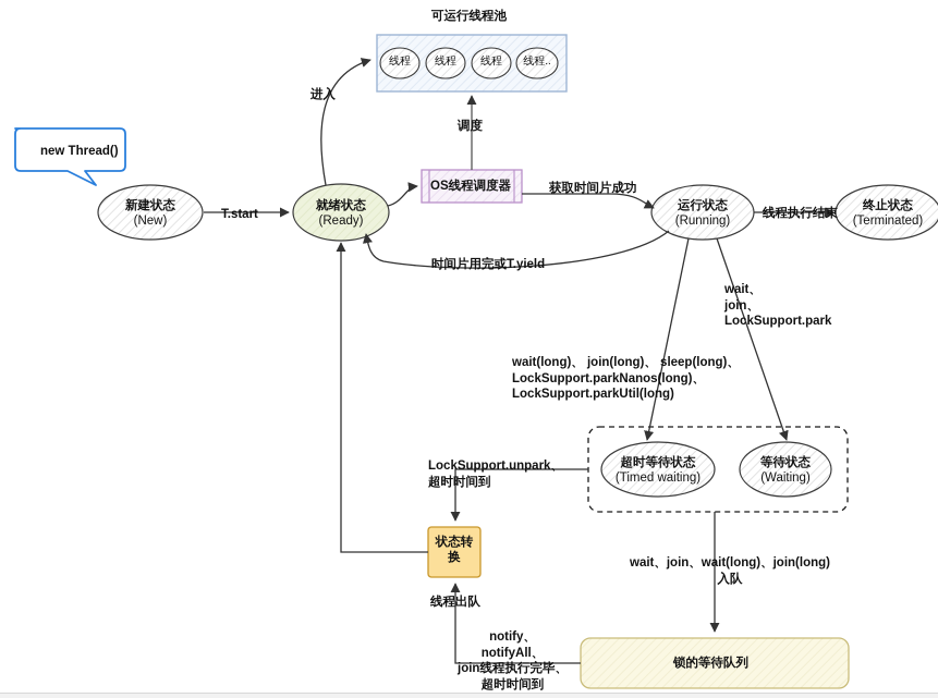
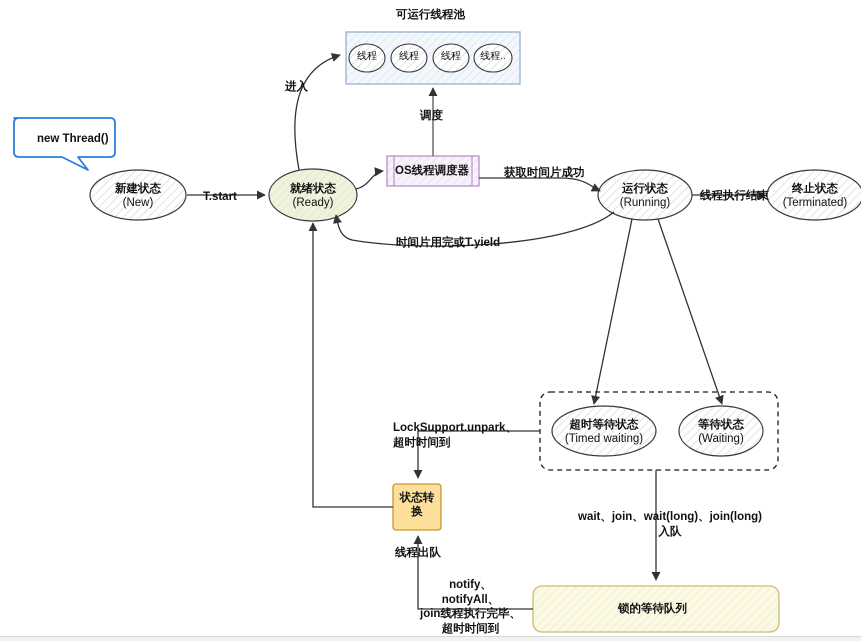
  new Thread()
  可运行线程池
  线程
  线程
  线程
  线程..
  OS线程调度器
  新建状态
  (New)
  就绪状态
  (Ready)
  运行状态
  (Running)
  终止状态
  (Terminated)
  超时等待状态
  (Timed waiting)
  等待状态
  (Waiting)
  状态转
  换
  锁的等待队列
  T.start
  进入
  调度
  获取时间片成功
  线程执行结束
  时间片用完或T.yield
- wait、
- join、
- LockSupport.park
- wait(long)、 join(long)、 sleep(long)、
- LockSupport.parkNanos(long)、
- LockSupport.parkUtil(long)
  LockSupport.unpark、
  超时时间到
  wait、join、wait(long)、join(long)
  入队
  线程出队
  notify、
  notifyAll、
  join线程执行完毕、
  超时时间到
